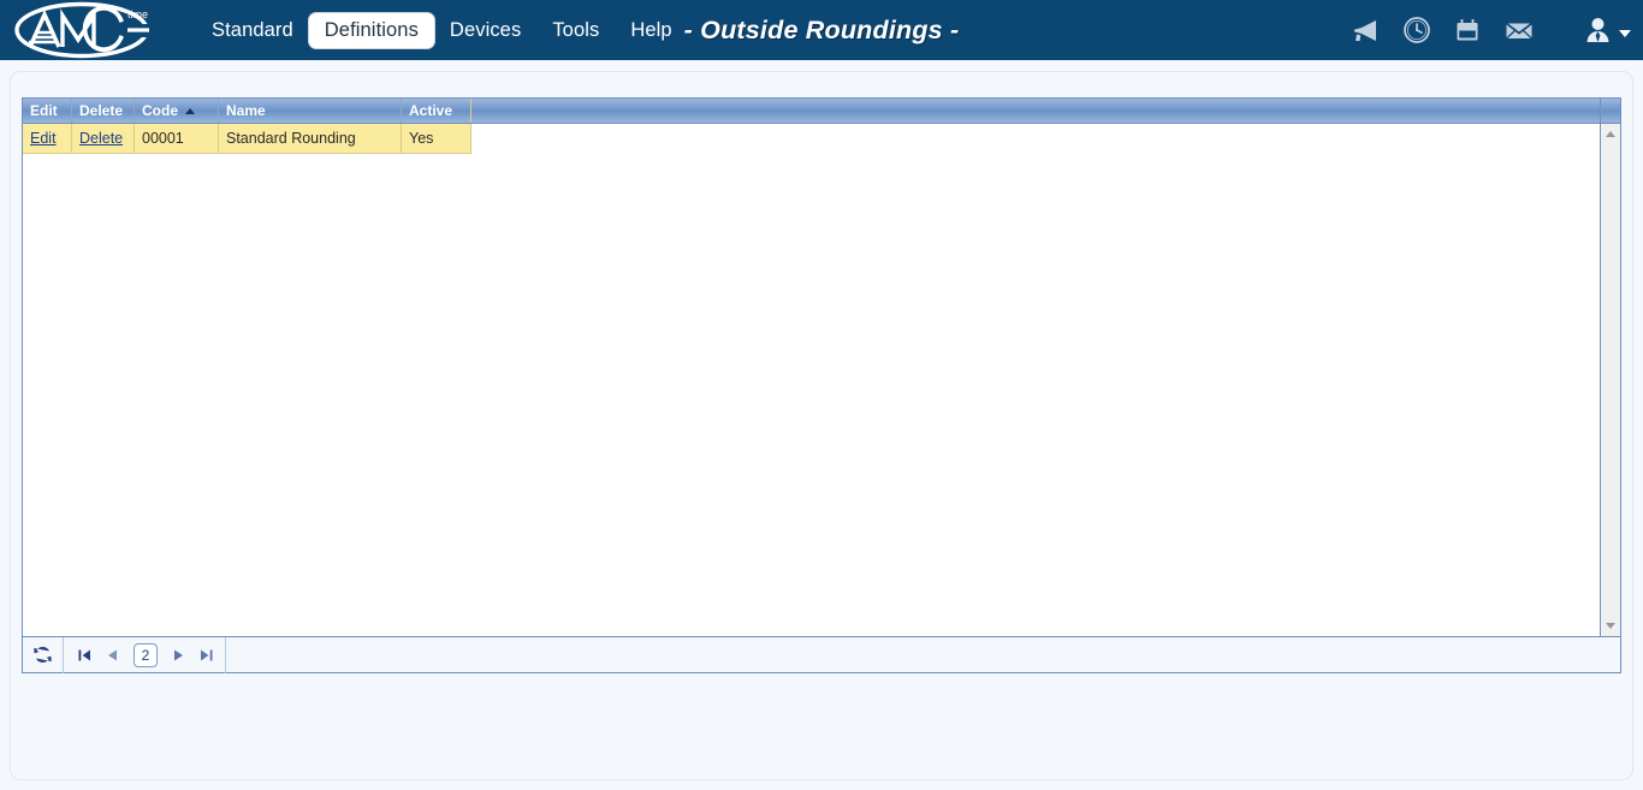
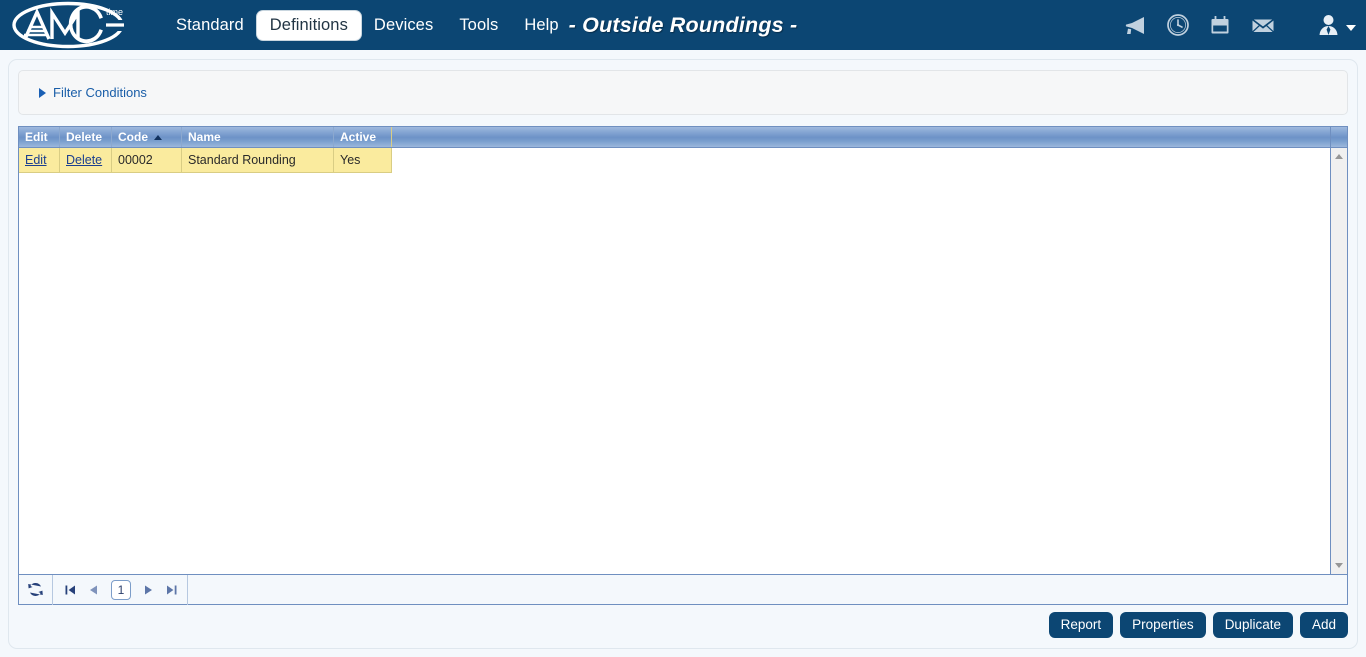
  time
  Standard
  Definitions
  Devices
  Tools
  Help
  - Outside Roundings -
+ Filter Conditions
  Edit
  Delete
  Code
  Name
  Active
  Edit
  Delete
- 00001
+ 00002
  Standard Rounding
  Yes
- 2
+ 1
+ Report
+ Properties
+ Duplicate
+ Add
